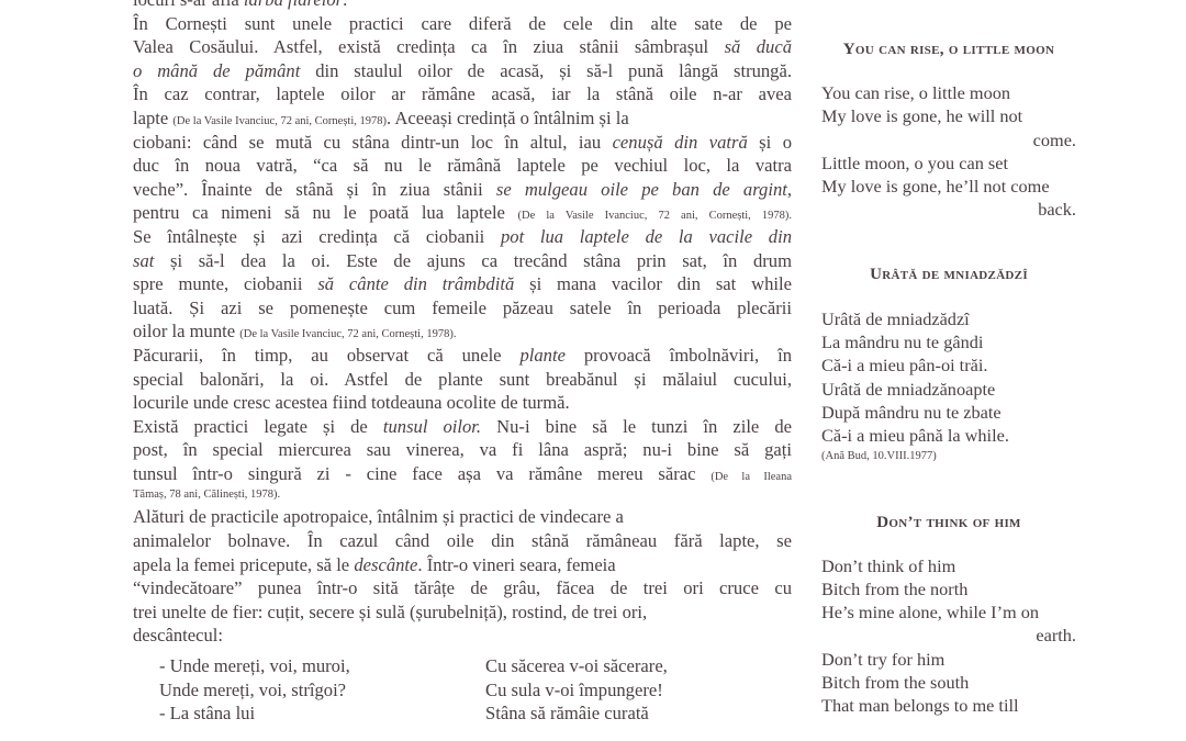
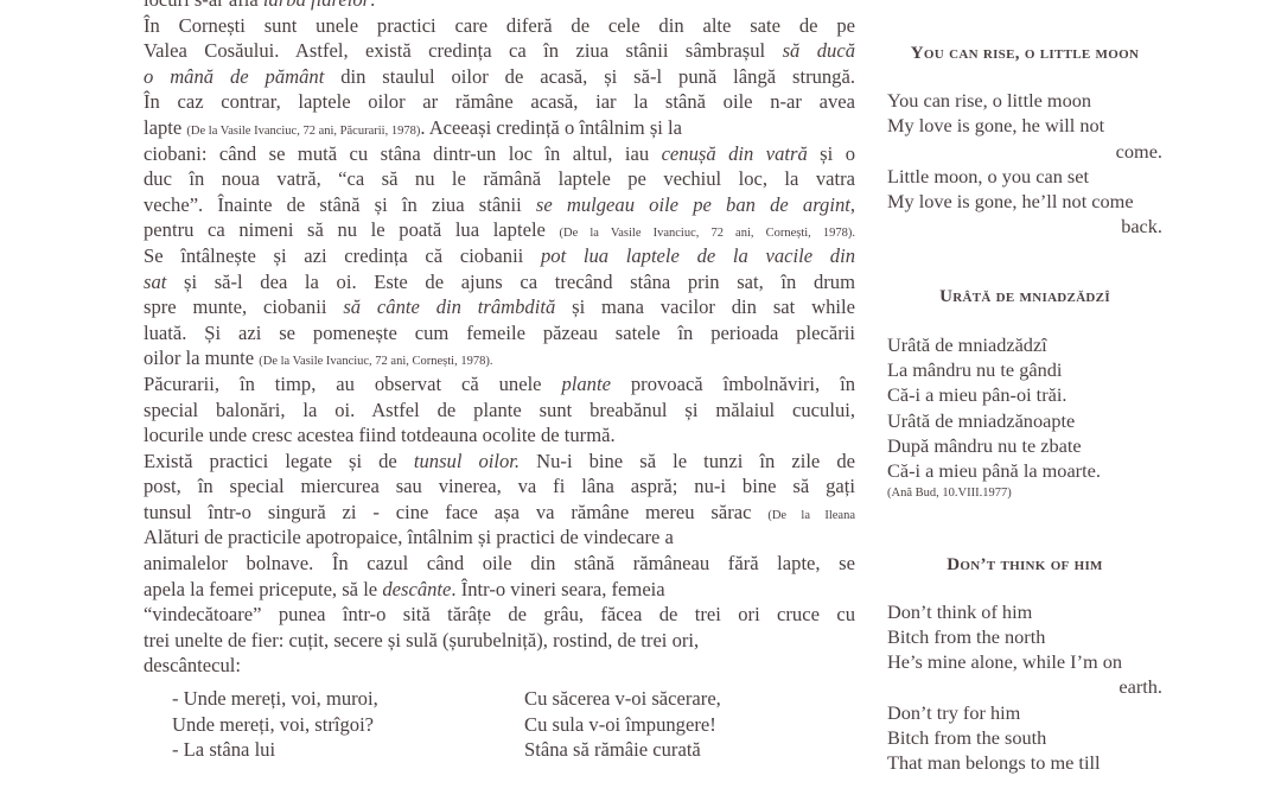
  În Cornești sunt unele practici care diferă de cele din alte sate de pe
  Valea Cosăului. Astfel, există credința ca în ziua stânii sâmbrașul să ducă
  o mână de pământ din staulul oilor de acasă, și să-l pună lângă strungă.
  În caz contrar, laptele oilor ar rămâne acasă, iar la stână oile n-ar avea
- lapte (De la Vasile Ivanciuc, 72 ani, Cornești, 1978). Aceeași credință o întâlnim și la
+ lapte (De la Vasile Ivanciuc, 72 ani, Păcurarii, 1978). Aceeași credință o întâlnim și la
  ciobani: când se mută cu stâna dintr-un loc în altul, iau cenușă din vatră și o
  duc în noua vatră, “ca să nu le rămână laptele pe vechiul loc, la vatra
  veche”. Înainte de stână și în ziua stânii se mulgeau oile pe ban de argint,
  pentru ca nimeni să nu le poată lua laptele (De la Vasile Ivanciuc, 72 ani, Cornești, 1978).
  Se întâlnește și azi credința că ciobanii pot lua laptele de la vacile din
  sat și să-l dea la oi. Este de ajuns ca trecând stâna prin sat, în drum
  spre munte, ciobanii să cânte din trâmbdită și mana vacilor din sat while
  luată. Și azi se pomenește cum femeile păzeau satele în perioada plecării
  oilor la munte (De la Vasile Ivanciuc, 72 ani, Cornești, 1978).
  Păcurarii, în timp, au observat că unele plante provoacă îmbolnăviri, în
  special balonări, la oi. Astfel de plante sunt breabănul și mălaiul cucului,
  locurile unde cresc acestea fiind totdeauna ocolite de turmă.
  Există practici legate și de tunsul oilor. Nu-i bine să le tunzi în zile de
  post, în special miercurea sau vinerea, va fi lâna aspră; nu-i bine să gați
  tunsul într-o singură zi - cine face așa va rămâne mereu sărac (De la Ileana
- Tămaș, 78 ani, Călinești, 1978).
  Alături de practicile apotropaice, întâlnim și practici de vindecare a
  animalelor bolnave. În cazul când oile din stână rămâneau fără lapte, se
  apela la femei pricepute, să le descânte. Într-o vineri seara, femeia
  “vindecătoare” punea într-o sită tărâțe de grâu, făcea de trei ori cruce cu
  trei unelte de fier: cuțit, secere și sulă (șurubelniță), rostind, de trei ori,
  descântecul:
  - Unde mereți, voi, muroi,
  Unde mereți, voi, strîgoi?
  - La stâna lui
  Cu săcerea v-oi săcerare,
  Cu sula v-oi împungere!
  Stâna să rămâie curată
  You can rise, o little moon
  You can rise, o little moon
  My love is gone, he will not
  come.
  Little moon, o you can set
  My love is gone, he’ll not come
  back.
  Urâtă de mniadzădzî
  Urâtă de mniadzădzî
  La mândru nu te gândi
  Că-i a mieu pân-oi trăi.
  Urâtă de mniadzănoapte
  După mândru nu te zbate
- Că-i a mieu până la while.
+ Că-i a mieu până la moarte.
  (Ană Bud, 10.VIII.1977)
  Don’t think of him
  Don’t think of him
  Bitch from the north
  He’s mine alone, while I’m on
  earth.
  Don’t try for him
  Bitch from the south
  That man belongs to me till
